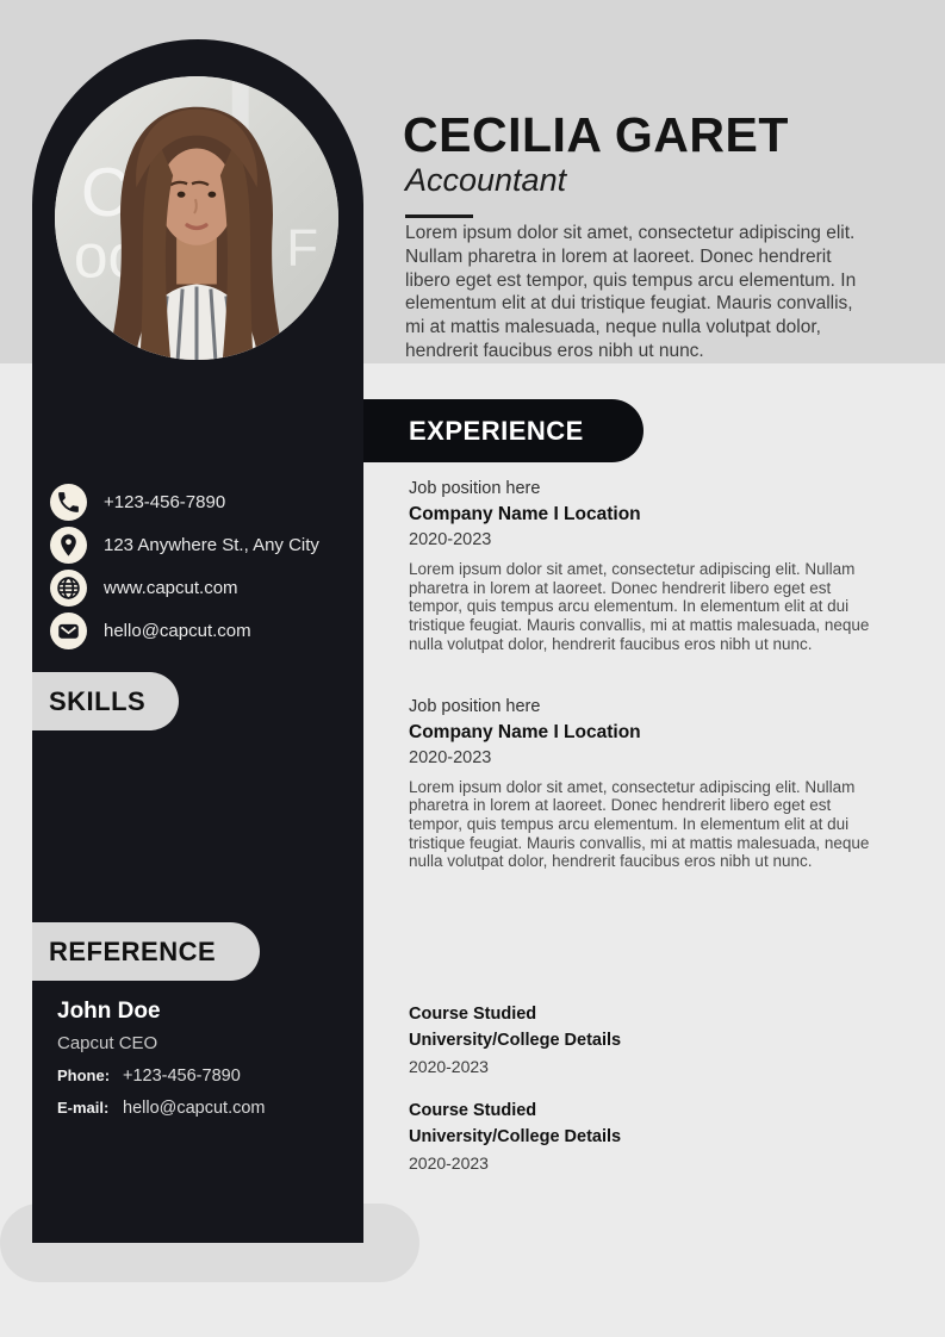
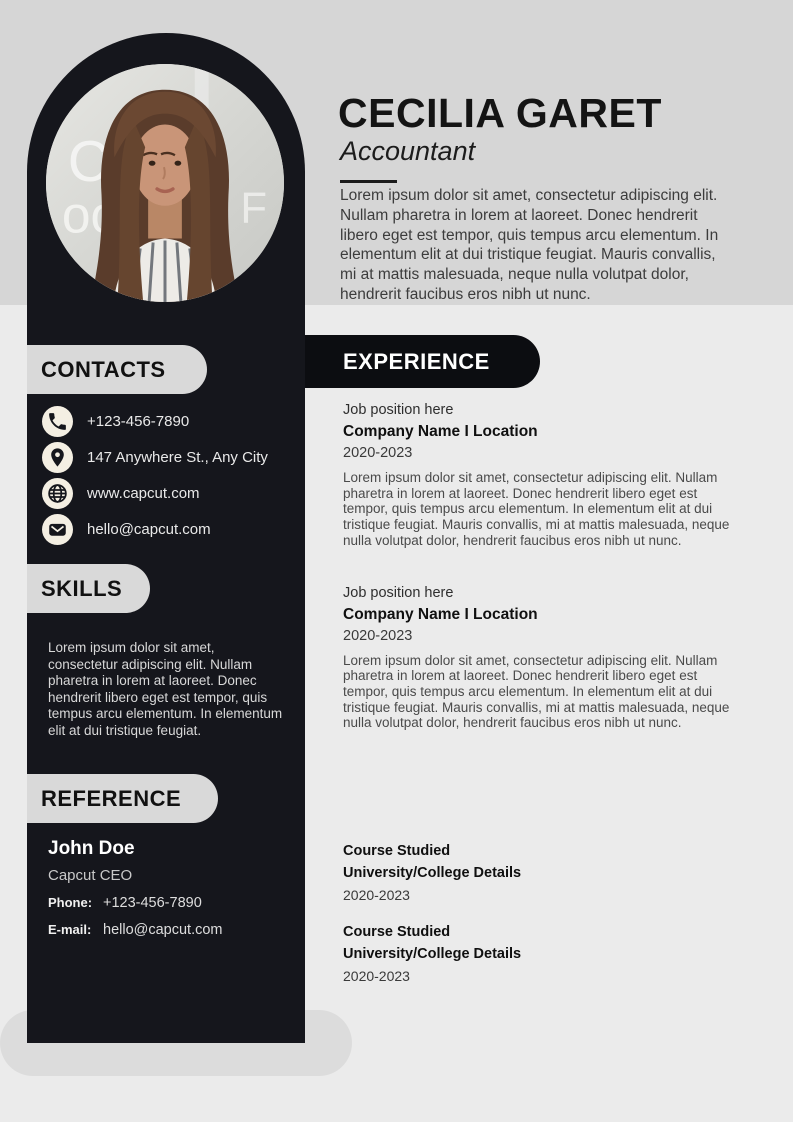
  F
+ CONTACTS
  +123-456-7890
- 123 Anywhere St., Any City
+ 147 Anywhere St., Any City
  www.capcut.com
  hello@capcut.com
  SKILLS
+ Lorem ipsum dolor sit amet, consectetur adipiscing elit. Nullam pharetra in lorem at laoreet. Donec hendrerit libero eget est tempor, quis tempus arcu elementum. In elementum elit at dui tristique feugiat.
  REFERENCE
  John Doe
  Capcut CEO
  Phone:
  +123-456-7890
  E-mail:
  hello@capcut.com
  CECILIA GARET
  Accountant
  Lorem ipsum dolor sit amet, consectetur adipiscing elit. Nullam pharetra in lorem at laoreet. Donec hendrerit libero eget est tempor, quis tempus arcu elementum. In elementum elit at dui tristique feugiat. Mauris convallis, mi at mattis malesuada, neque nulla volutpat dolor, hendrerit faucibus eros nibh ut nunc.
  EXPERIENCE
  Job position here
  Company Name I Location
  2020-2023
  Lorem ipsum dolor sit amet, consectetur adipiscing elit. Nullam pharetra in lorem at laoreet. Donec hendrerit libero eget est tempor, quis tempus arcu elementum. In elementum elit at dui tristique feugiat. Mauris convallis, mi at mattis malesuada, neque nulla volutpat dolor, hendrerit faucibus eros nibh ut nunc.
  Job position here
  Company Name I Location
  2020-2023
  Lorem ipsum dolor sit amet, consectetur adipiscing elit. Nullam pharetra in lorem at laoreet. Donec hendrerit libero eget est tempor, quis tempus arcu elementum. In elementum elit at dui tristique feugiat. Mauris convallis, mi at mattis malesuada, neque nulla volutpat dolor, hendrerit faucibus eros nibh ut nunc.
  Course Studied
  University/College Details
  2020-2023
  Course Studied
  University/College Details
  2020-2023
